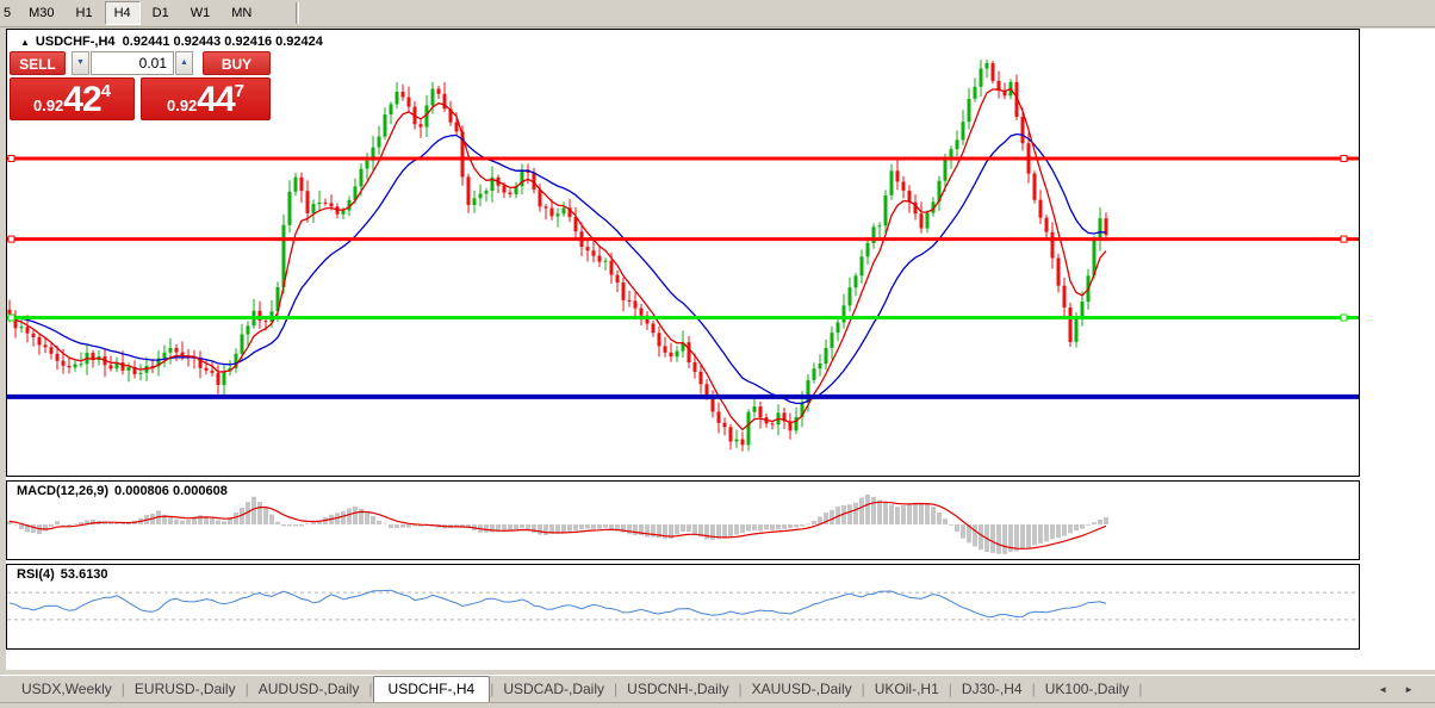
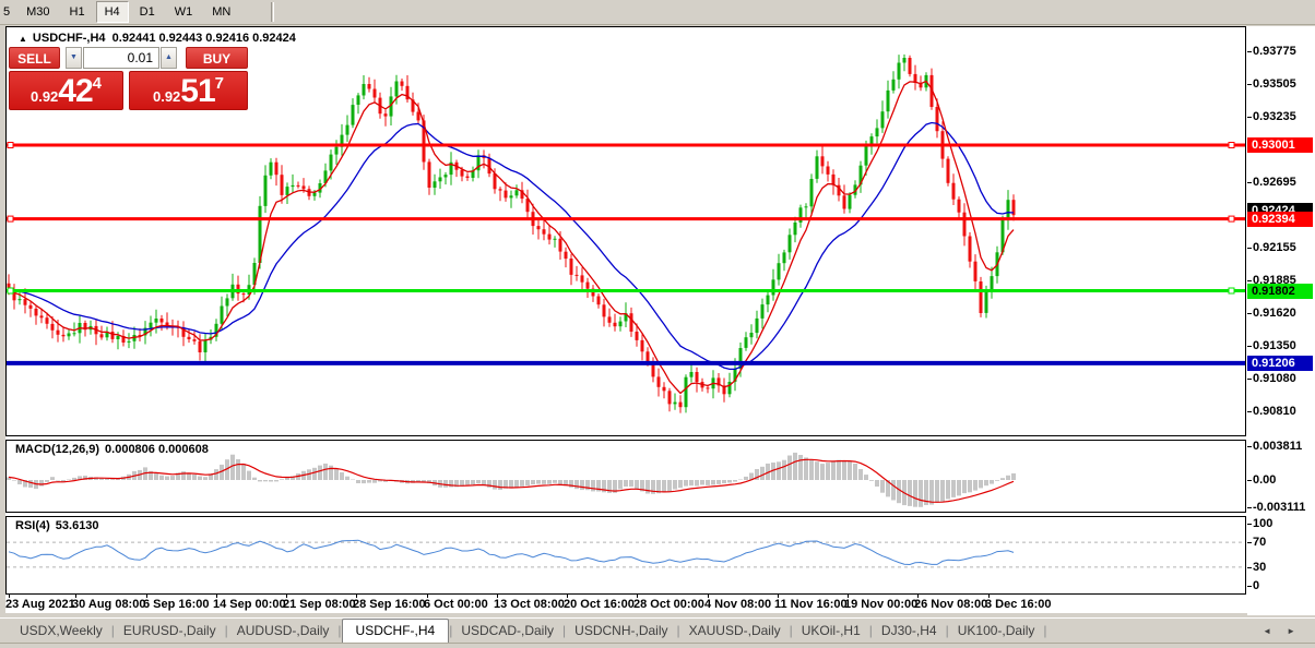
  5
  M30
  H1
  H4
  D1
  W1
  MN
  ▲ USDCHF-,H4 0.92441 0.92443 0.92416 0.92424
  MACD(12,26,9) 0.000806 0.000608
  RSI(4) 53.6130
+ 23 Aug 2021
+ 30 Aug 08:00
+ 6 Sep 16:00
+ 14 Sep 00:00
+ 21 Sep 08:00
+ 28 Sep 16:00
+ 6 Oct 00:00
+ 13 Oct 08:00
+ 20 Oct 16:00
+ 28 Oct 00:00
+ 4 Nov 08:00
+ 11 Nov 16:00
+ 19 Nov 00:00
+ 26 Nov 08:00
+ 3 Dec 16:00
+ 0.93775
+ 0.93505
+ 0.93235
+ 0.92695
+ 0.92155
+ 0.91885
+ 0.91620
+ 0.91350
+ 0.91080
+ 0.90810
+ 0.003811
+ 0.00
+ -0.003111
+ 100
+ 70
+ 30
+ 0
+ 0.92424
+ 0.93001
+ 0.92394
+ 0.91802
+ 0.91206
  SELL
  0.01
  BUY
  0.92
  42
  4
  0.92
- 44
+ 51
  7
  USDX,Weekly | EURUSD-,Daily | AUDUSD-,Daily | USDCHF-,H4 | USDCAD-,Daily | USDCNH-,Daily | XAUUSD-,Daily | UKOil-,H1 | DJ30-,H4 | UK100-,Daily |
  ◄
  ►
